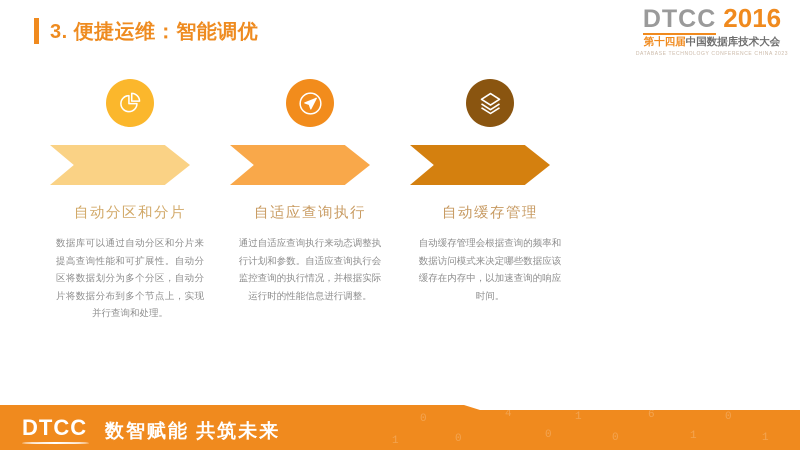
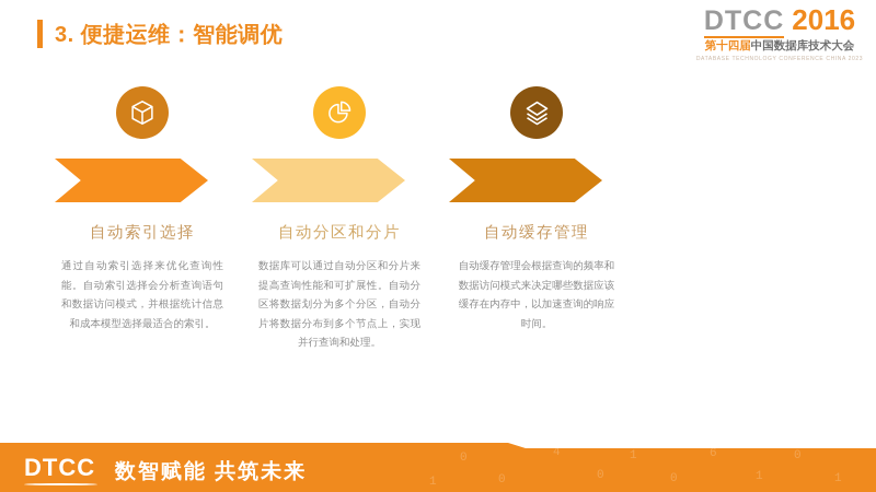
  3. 便捷运维：智能调优
  DTCC
  2016
  第十四届中国数据库技术大会
+ 自动索引选择
+ 通过自动索引选择来优化查询性能。自动索引选择会分析查询语句和数据访问模式，并根据统计信息和成本模型选择最适合的索引。
  自动分区和分片
  数据库可以通过自动分区和分片来提高查询性能和可扩展性。自动分区将数据划分为多个分区，自动分片将数据分布到多个节点上，实现并行查询和处理。
- 自适应查询执行
- 通过自适应查询执行来动态调整执行计划和参数。自适应查询执行会监控查询的执行情况，并根据实际运行时的性能信息进行调整。
  自动缓存管理
  自动缓存管理会根据查询的频率和数据访问模式来决定哪些数据应该缓存在内存中，以加速查询的响应时间。
  4
  0
  1
  0
  6
  1
  0
  1
  0
  0
  1
  DTCC
  数智赋能 共筑未来
